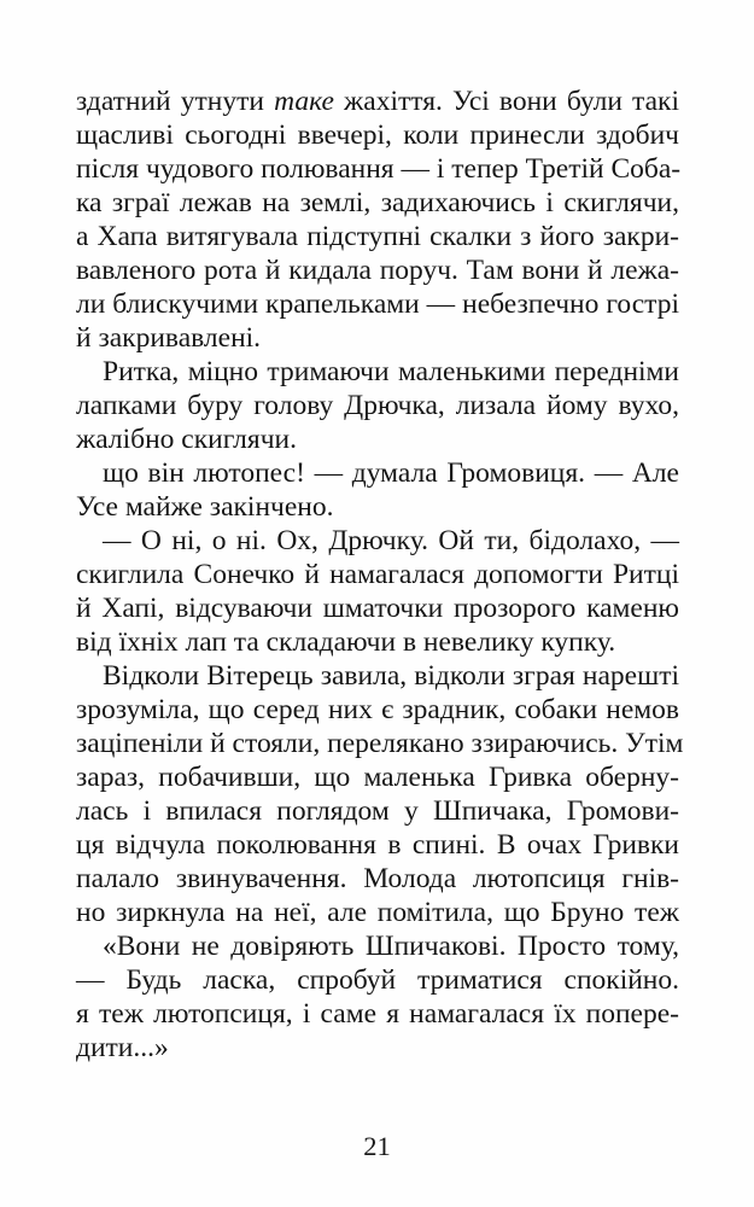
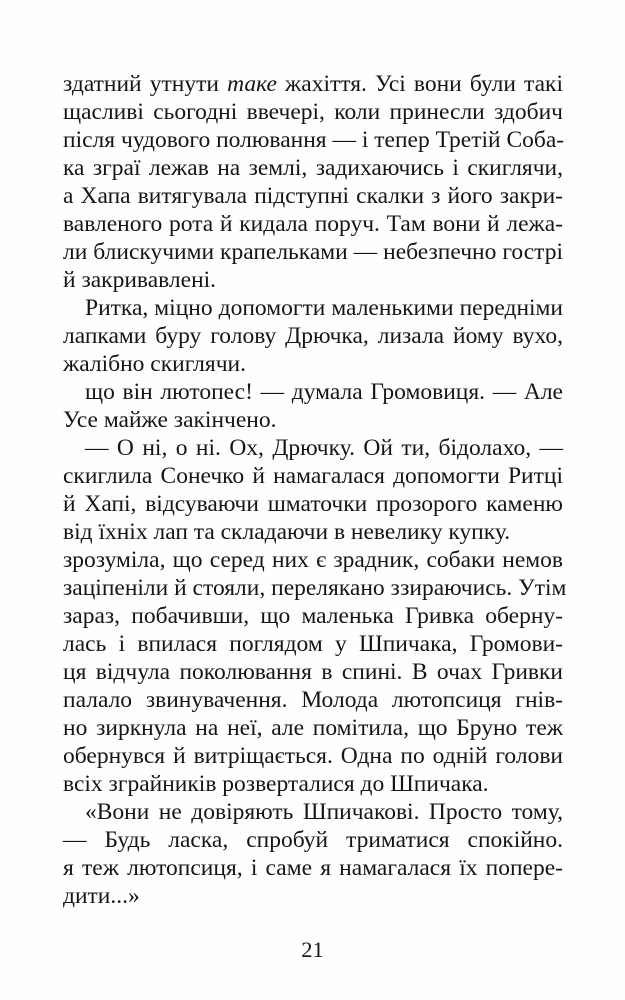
  здатний утнути таке жахіття. Усі вони були такі
  щасливі сьогодні ввечері, коли принесли здобич
  після чудового полювання — і тепер Третій Соба-
  ка зграї лежав на землі, задихаючись і скиглячи,
  а Хапа витягувала підступні скалки з його закри-
  вавленого рота й кидала поруч. Там вони й лежа-
  ли блискучими крапельками — небезпечно гострі
  й закривавлені.
- Ритка, міцно тримаючи маленькими передніми
+ Ритка, міцно допомогти маленькими передніми
  лапками буру голову Дрючка, лизала йому вухо,
  жалібно скиглячи.
  що він лютопес! — думала Громовиця. — Але
  Усе майже закінчено.
  — О ні, о ні. Ох, Дрючку. Ой ти, бідолахо, —
  скиглила Сонечко й намагалася допомогти Ритці
  й Хапі, відсуваючи шматочки прозорого каменю
  від їхніх лап та складаючи в невелику купку.
- Відколи Вітерець завила, відколи зграя нарешті
  зрозуміла, що серед них є зрадник, собаки немов
  заціпеніли й стояли, перелякано ззираючись. Утім
  зараз, побачивши, що маленька Гривка оберну-
  лась і впилася поглядом у Шпичака, Громови-
  ця відчула поколювання в спині. В очах Гривки
  палало звинувачення. Молода лютопсиця гнів-
  но зиркнула на неї, але помітила, що Бруно теж
+ обернувся й витріщається. Одна по одній голови
+ всіх зграйників розверталися до Шпичака.
  «Вони не довіряють Шпичакові. Просто тому,
  — Будь ласка, спробуй триматися спокійно.
  я теж лютопсиця, і саме я намагалася їх попере-
  дити...»
  21
